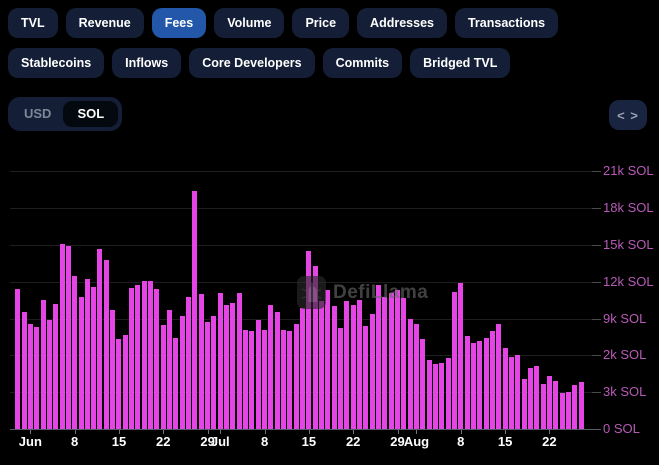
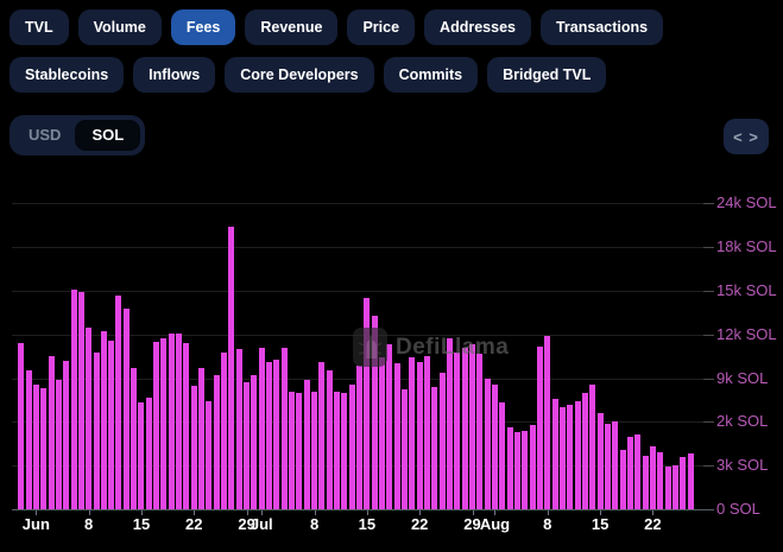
  TVL
- Revenue
+ Volume
  Fees
- Volume
+ Revenue
  Price
  Addresses
  Transactions
  Stablecoins
  Inflows
  Core Developers
  Commits
  Bridged TVL
  USD
  SOL
  < >
  0 SOL
  3k SOL
  2k SOL
  9k SOL
  12k SOL
  15k SOL
  18k SOL
- 21k SOL
+ 24k SOL
  Jun
  8
  15
  22
  29
  Jul
  8
  15
  22
  29
  Aug
  8
  15
  22
  DefiLlama
